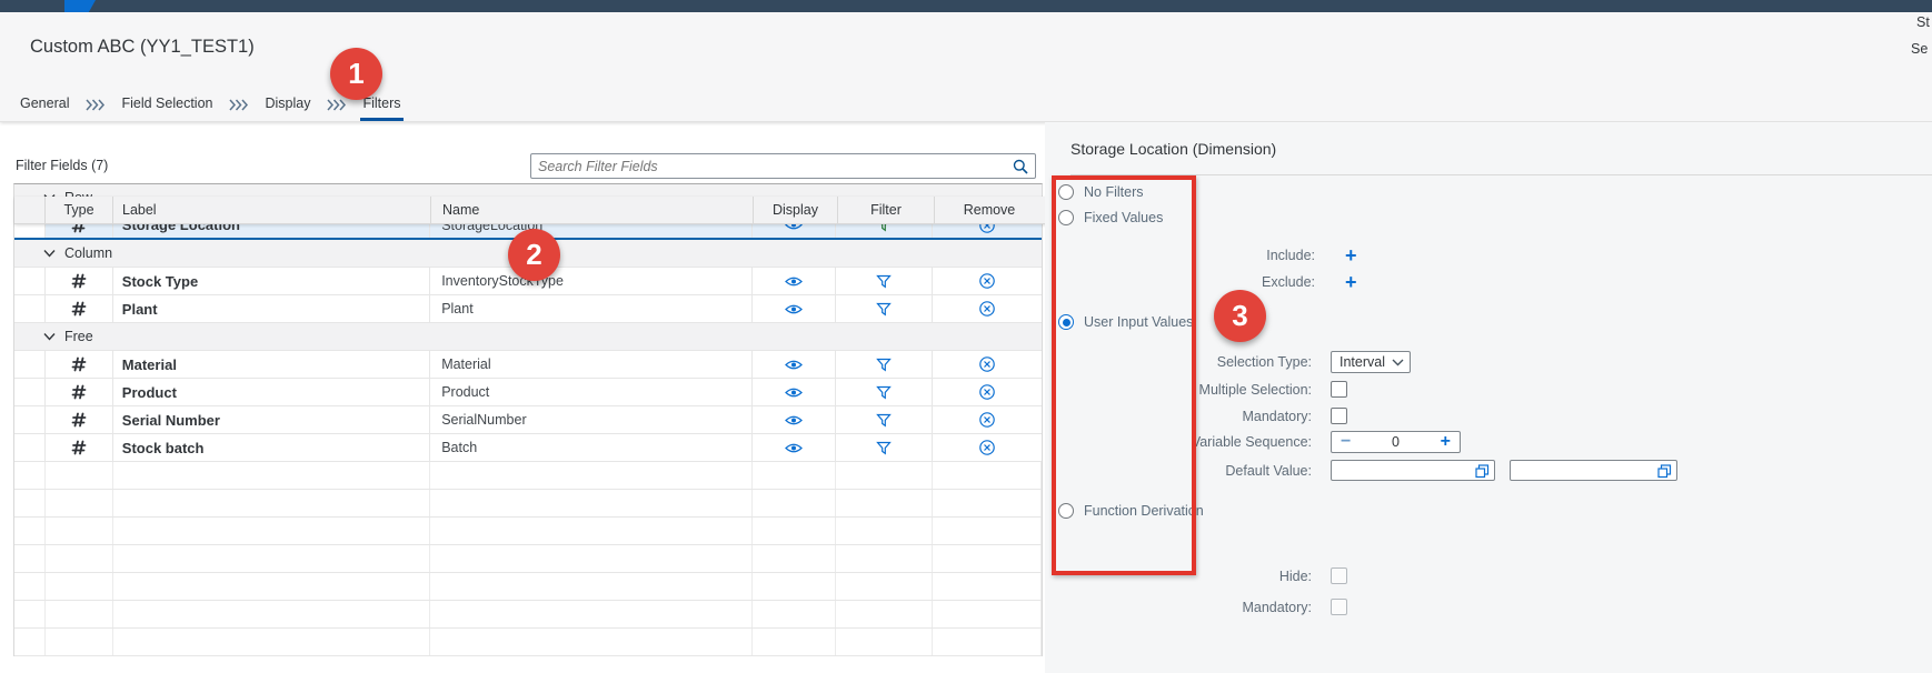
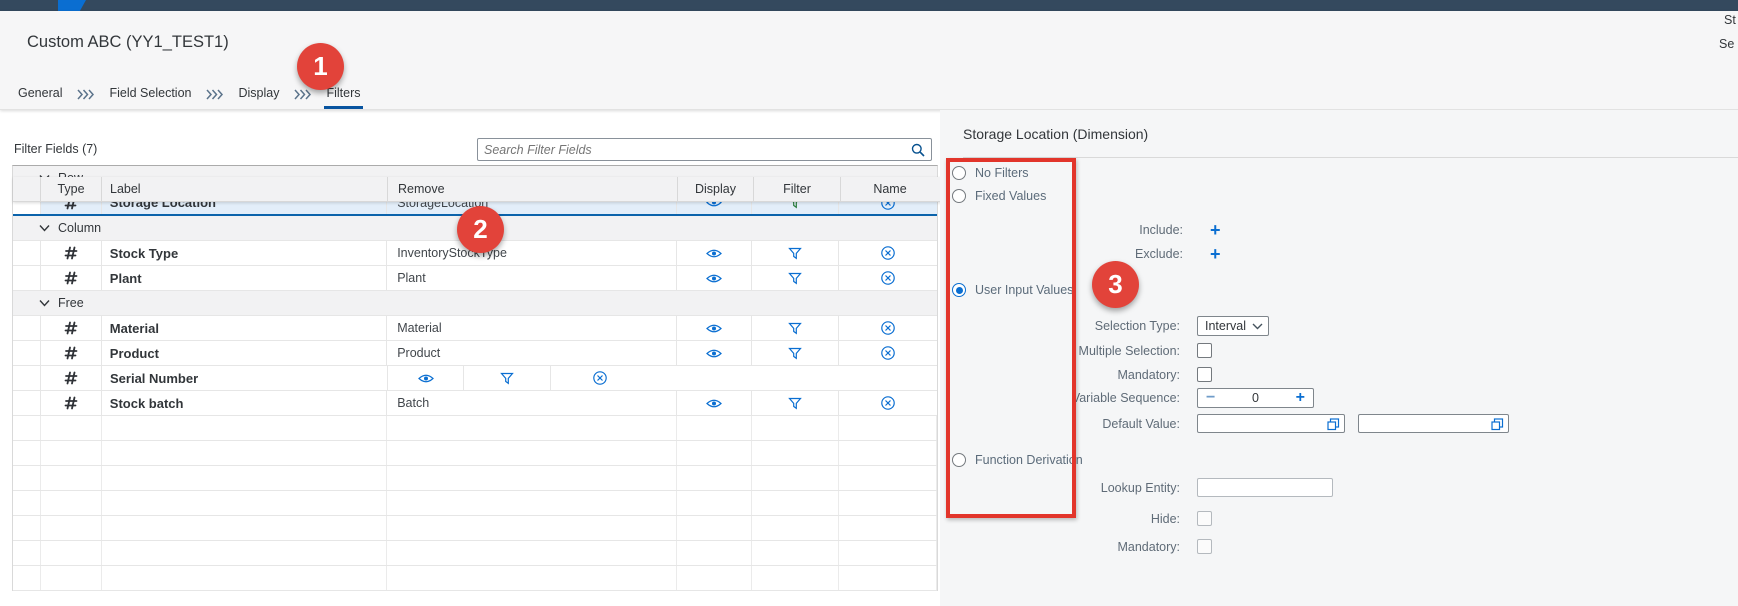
  Custom ABC (YY1_TEST1)
  General
  Field Selection
  Display
  Filters
  St
  Se
  Filter Fields (7)
  Search Filter Fields
  Type
  Label
- Name
+ Remove
  Display
  Filter
- Remove
+ Name
  Storage Location
  StorageLocation
  Column
  Stock Type
  InventoryStockType
  Plant
  Plant
  Free
  Material
  Material
  Product
  Product
  Serial Number
- SerialNumber
  Stock batch
  Batch
  Storage Location (Dimension)
  No Filters
  Fixed Values
  User Input Values
  Function Derivation
  Include:
  +
  Exclude:
  +
  Selection Type:
  Interval
  Multiple Selection:
  Mandatory:
  Variable Sequence:
  −
  0
  +
  Default Value:
+ Lookup Entity:
  Hide:
  Mandatory:
  1
  2
  3
